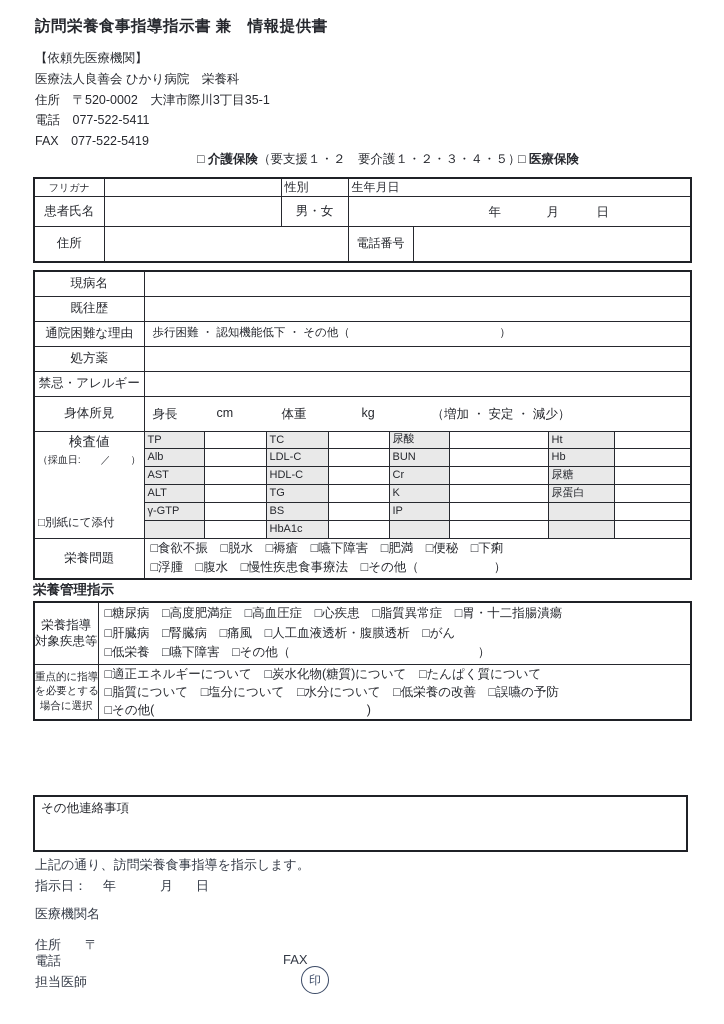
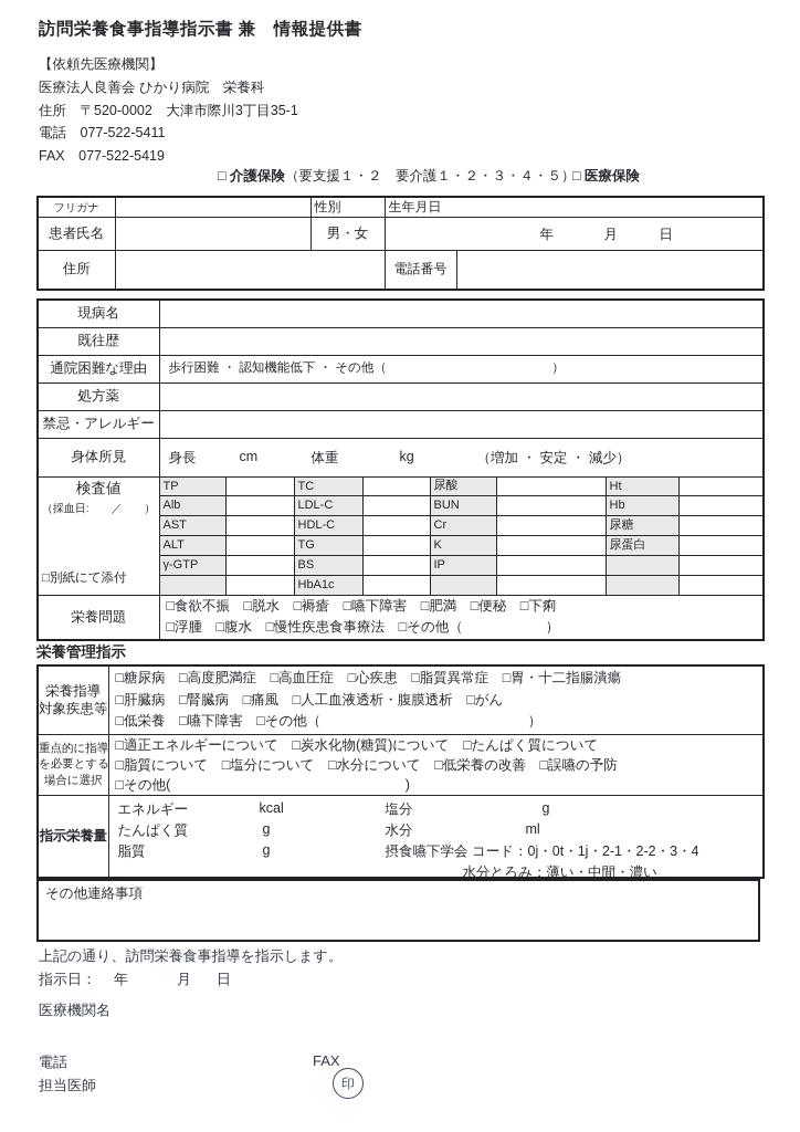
  訪問栄養食事指導指示書 兼 情報提供書
  【依頼先医療機関】
  医療法人良善会 ひかり病院 栄養科
  住所 〒520-0002 大津市際川3丁目35-1
  電話 077-522-5411
  FAX 077-522-5419
  □ 介護保険（要支援１・２ 要介護１・２・３・４・５）
  □ 医療保険
  フリガナ		性別	生年月日
  患者氏名		男・女	年 月 日
  住所		電話番号
  現病名
  既往歴
  通院困難な理由	歩行困難 ・ 認知機能低下 ・ その他（ ）
  処方薬
  禁忌・アレルギー
  身体所見	身長 cm 体重 kg （増加 ・ 安定 ・ 減少）
  検査値 （採血日: ／ ） □別紙にて添付	TP		TC		尿酸		Ht
  Alb		LDL-C		BUN		Hb
  AST		HDL-C		Cr		尿糖
  ALT		TG		K		尿蛋白
  γ-GTP		BS		IP
  		HbA1c
  栄養問題	□食欲不振 □脱水 □褥瘡 □嚥下障害 □肥満 □便秘 □下痢 □浮腫 □腹水 □慢性疾患食事療法 □その他（ ）
  栄養管理指示
  栄養指導 対象疾患等	□糖尿病 □高度肥満症 □高血圧症 □心疾患 □脂質異常症 □胃・十二指腸潰瘍 □肝臓病 □腎臓病 □痛風 □人工血液透析・腹膜透析 □がん □低栄養 □嚥下障害 □その他（ ）
  重点的に指導 を必要とする 場合に選択	□適正エネルギーについて □炭水化物(糖質)について □たんぱく質について □脂質について □塩分について □水分について □低栄養の改善 □誤嚥の予防 □その他( )
+ 指示栄養量	エネルギー kcal 塩分 g たんぱく質 g 水分 ml 脂質 g 摂食嚥下学会 コード：0j・0t・1j・2-1・2-2・3・4 水分とろみ：薄い・中間・濃い
  その他連絡事項
  上記の通り、訪問栄養食事指導を指示します。
  指示日：
  年
  月
  日
  医療機関名
- 住所
- 〒
  電話
  FAX
  担当医師
  印
